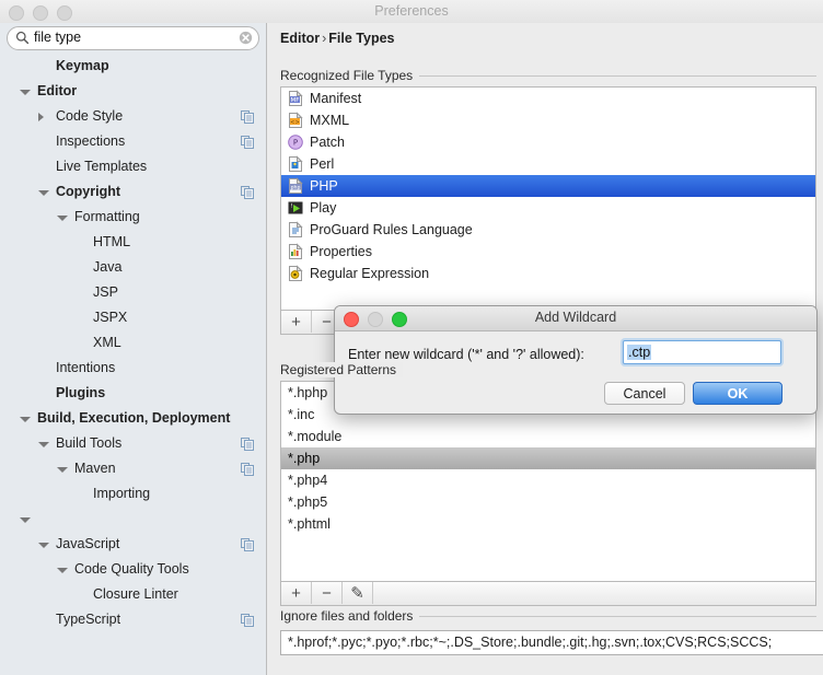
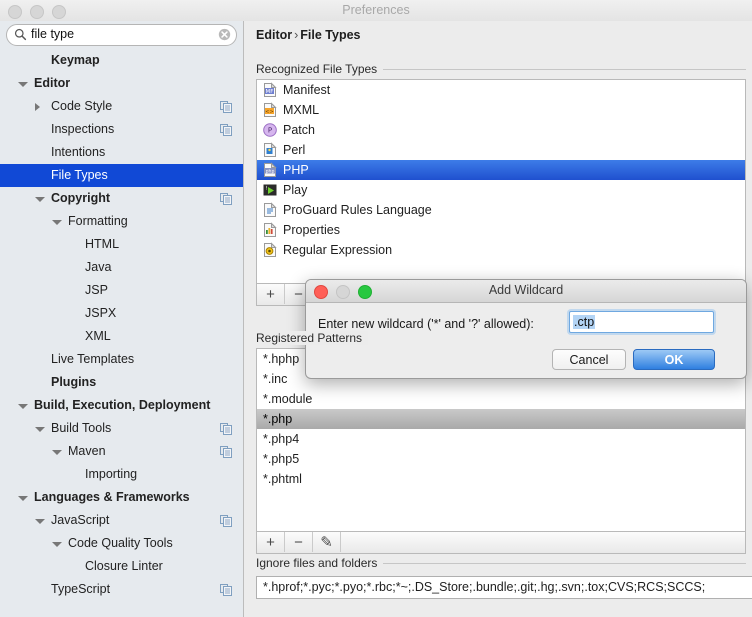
  Preferences
  file type
  Keymap
  Editor
  Code Style
  Inspections
- Live Templates
+ Intentions
+ File Types
  Copyright
  Formatting
  HTML
  Java
  JSP
  JSPX
  XML
- Intentions
+ Live Templates
  Plugins
  Build, Execution, Deployment
  Build Tools
  Maven
  Importing
+ Languages & Frameworks
  JavaScript
  Code Quality Tools
  Closure Linter
  TypeScript
  Editor › File Types
  Recognized File Types
  Manifest
  MXML
  P
  Patch
  Perl
  PHP
  Play
  ProGuard Rules Language
  Properties
  Regular Expression
  +
  −
  Registered Patterns
  *.hphp
  *.inc
  *.module
  *.php
  *.php4
  *.php5
  *.phtml
  +
  −
  ✎
  Ignore files and folders
  *.hprof;*.pyc;*.pyo;*.rbc;*~;.DS_Store;.bundle;.git;.hg;.svn;.tox;CVS;RCS;SCCS;
  Add Wildcard
  Enter new wildcard ('*' and '?' allowed):
  .ctp
  Cancel
  OK
